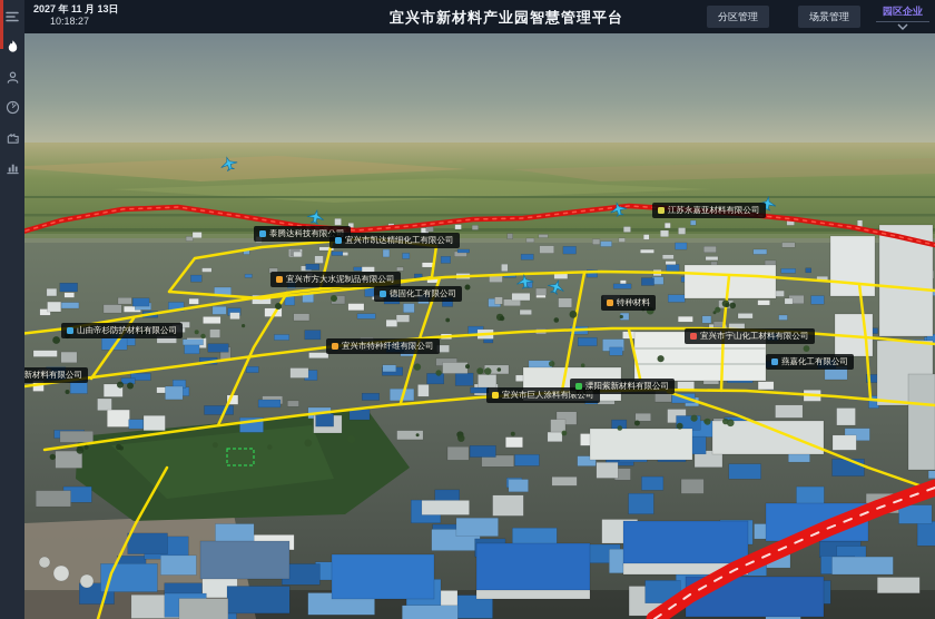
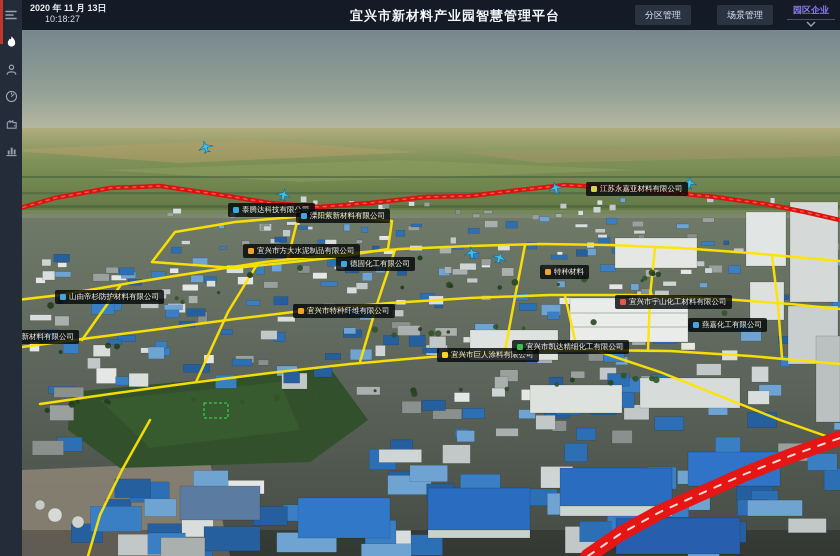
  泰腾达科技有限公司
- 宜兴市凯达精细化工有限公司
+ 溧阳紫新材料有限公司
  宜兴市方大水泥制品有限公司
  德固化工有限公司
  江苏永嘉亚材料有限公司
  特种材料
  山由帝杉防护材料有限公司
  宜兴市特种纤维有限公司
  宜兴市宇山化工材料有限公司
  燕嘉化工有限公司
  宜兴市巨人涂料有限公司
- 溧阳紫新材料有限公司
+ 宜兴市凯达精细化工有限公司
- 2027 年 11 月 13日
+ 2020 年 11 月 13日
  10:18:27
  宜兴市新材料产业园智慧管理平台
  分区管理
  场景管理
  园区企业
